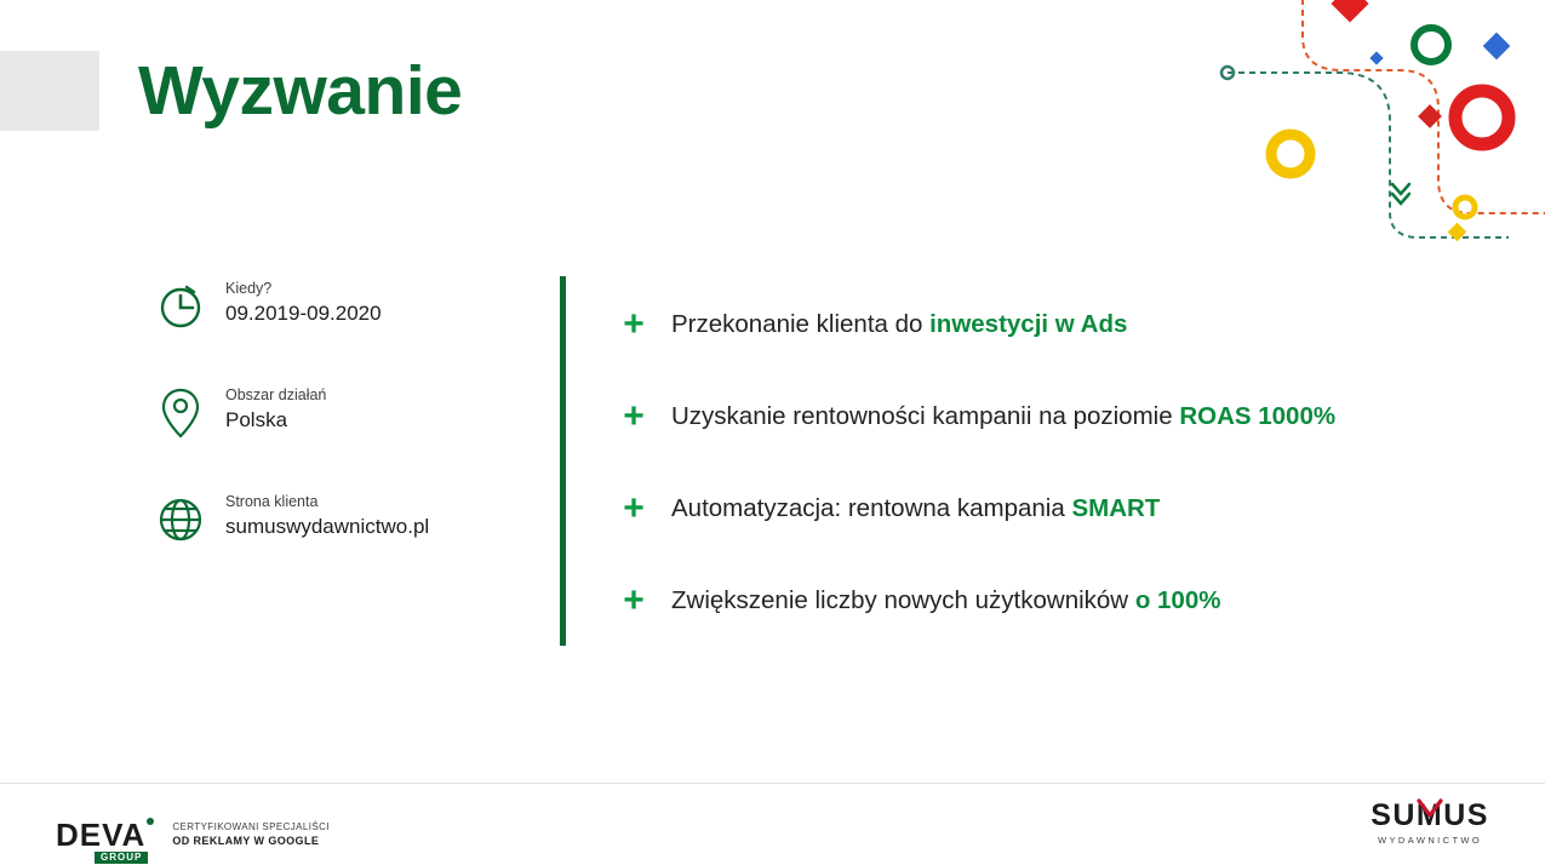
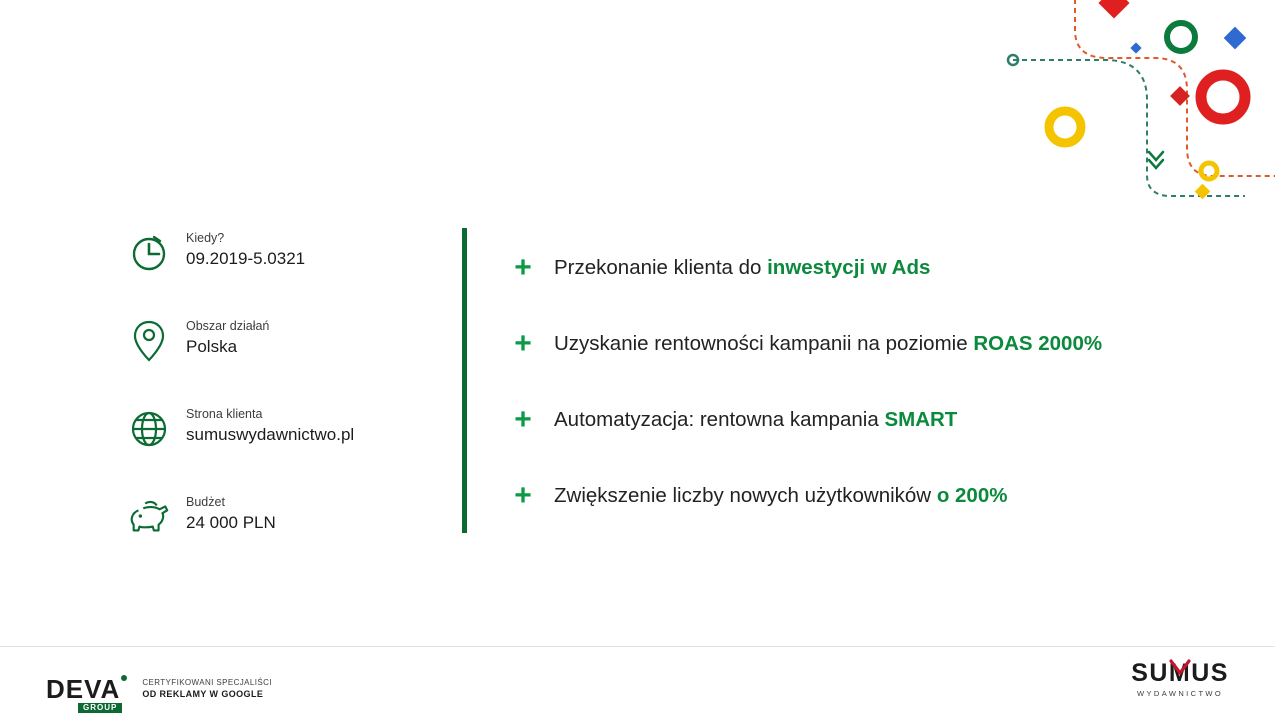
- Wyzwanie
  Kiedy?
- 09.2019-09.2020
+ 09.2019-5.0321
  Obszar działań
  Polska
  Strona klienta
  sumuswydawnictwo.pl
+ Budżet
+ 24 000 PLN
  +
  Przekonanie klienta do inwestycji w Ads
  +
- Uzyskanie rentowności kampanii na poziomie ROAS 1000%
+ Uzyskanie rentowności kampanii na poziomie ROAS 2000%
  +
  Automatyzacja: rentowna kampania SMART
  +
- Zwiększenie liczby nowych użytkowników o 100%
+ Zwiększenie liczby nowych użytkowników o 200%
  DEVA
  GROUP
  CERTYFIKOWANI SPECJALIŚCI
  OD REKLAMY W GOOGLE
  SUUS
  WYDAWNICTWO
